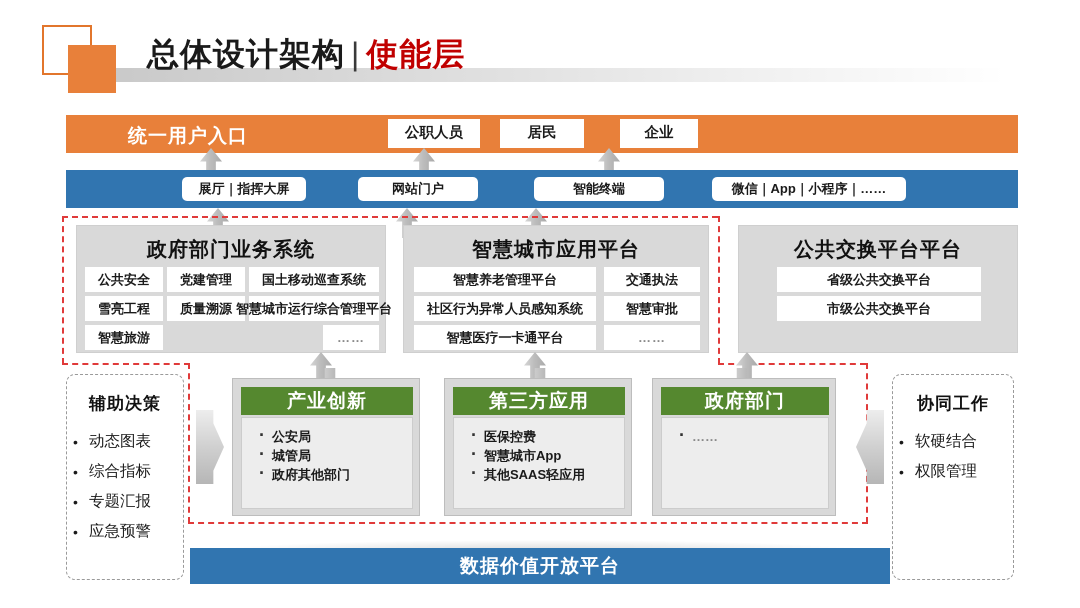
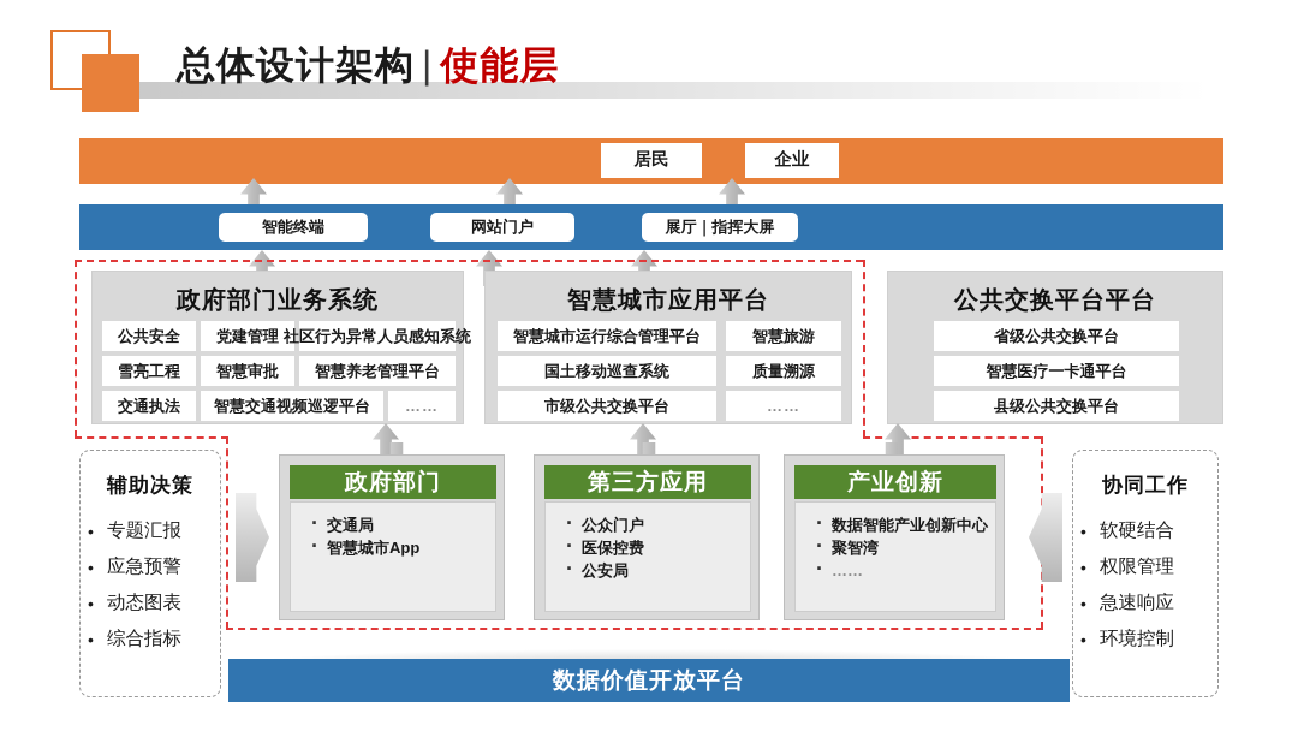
  总体设计架构 | 使能层
- 统一用户入口
- 公职人员
  居民
  企业
- 展厅｜指挥大屏
+ 智能终端
  网站门户
- 智能终端
+ 展厅｜指挥大屏
- 微信｜App｜小程序｜……
  政府部门业务系统
  公共安全
  党建管理
- 国土移动巡查系统
+ 社区行为异常人员感知系统
  雪亮工程
- 质量溯源
+ 智慧审批
- 智慧城市运行综合管理平台
+ 智慧养老管理平台
- 智慧旅游
+ 交通执法
+ 智慧交通视频巡逻平台
  ……
  智慧城市应用平台
- 智慧养老管理平台
+ 智慧城市运行综合管理平台
- 交通执法
+ 智慧旅游
- 社区行为异常人员感知系统
+ 国土移动巡查系统
- 智慧审批
+ 质量溯源
- 智慧医疗一卡通平台
+ 市级公共交换平台
  ……
  公共交换平台平台
  省级公共交换平台
- 市级公共交换平台
+ 智慧医疗一卡通平台
+ 县级公共交换平台
- 产业创新
+ 政府部门
+ 交通局
- 公安局
+ 智慧城市App
- 城管局
- 政府其他部门
  第三方应用
+ 公众门户
  医保控费
- 智慧城市App
+ 公安局
- 其他SAAS轻应用
- 政府部门
+ 产业创新
+ 数据智能产业创新中心
+ 聚智湾
  ……
  辅助决策
- 动态图表
+ 专题汇报
- 综合指标
+ 应急预警
- 专题汇报
+ 动态图表
- 应急预警
+ 综合指标
  协同工作
  软硬结合
  权限管理
+ 急速响应
+ 环境控制
  数据价值开放平台
